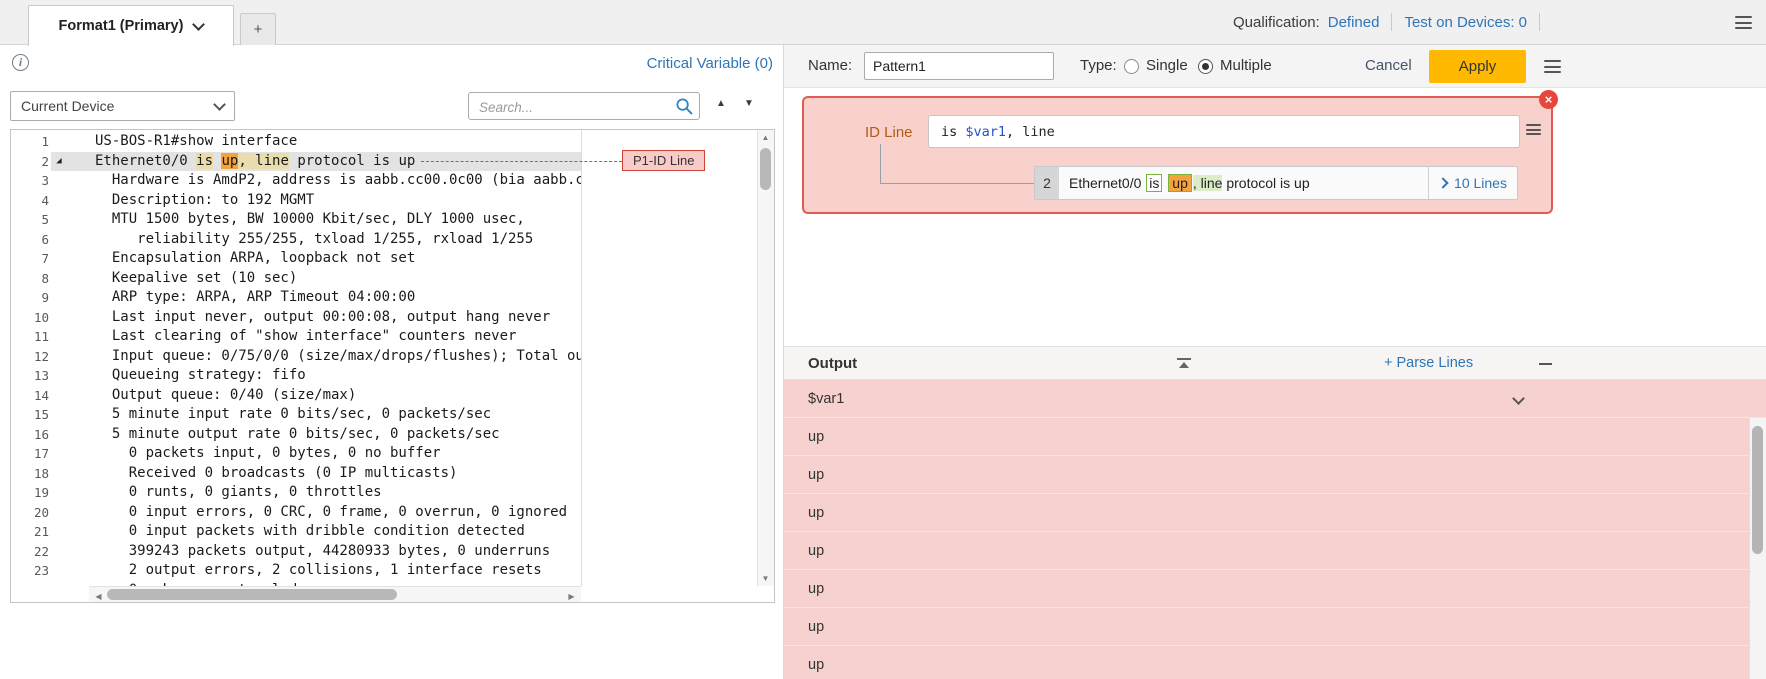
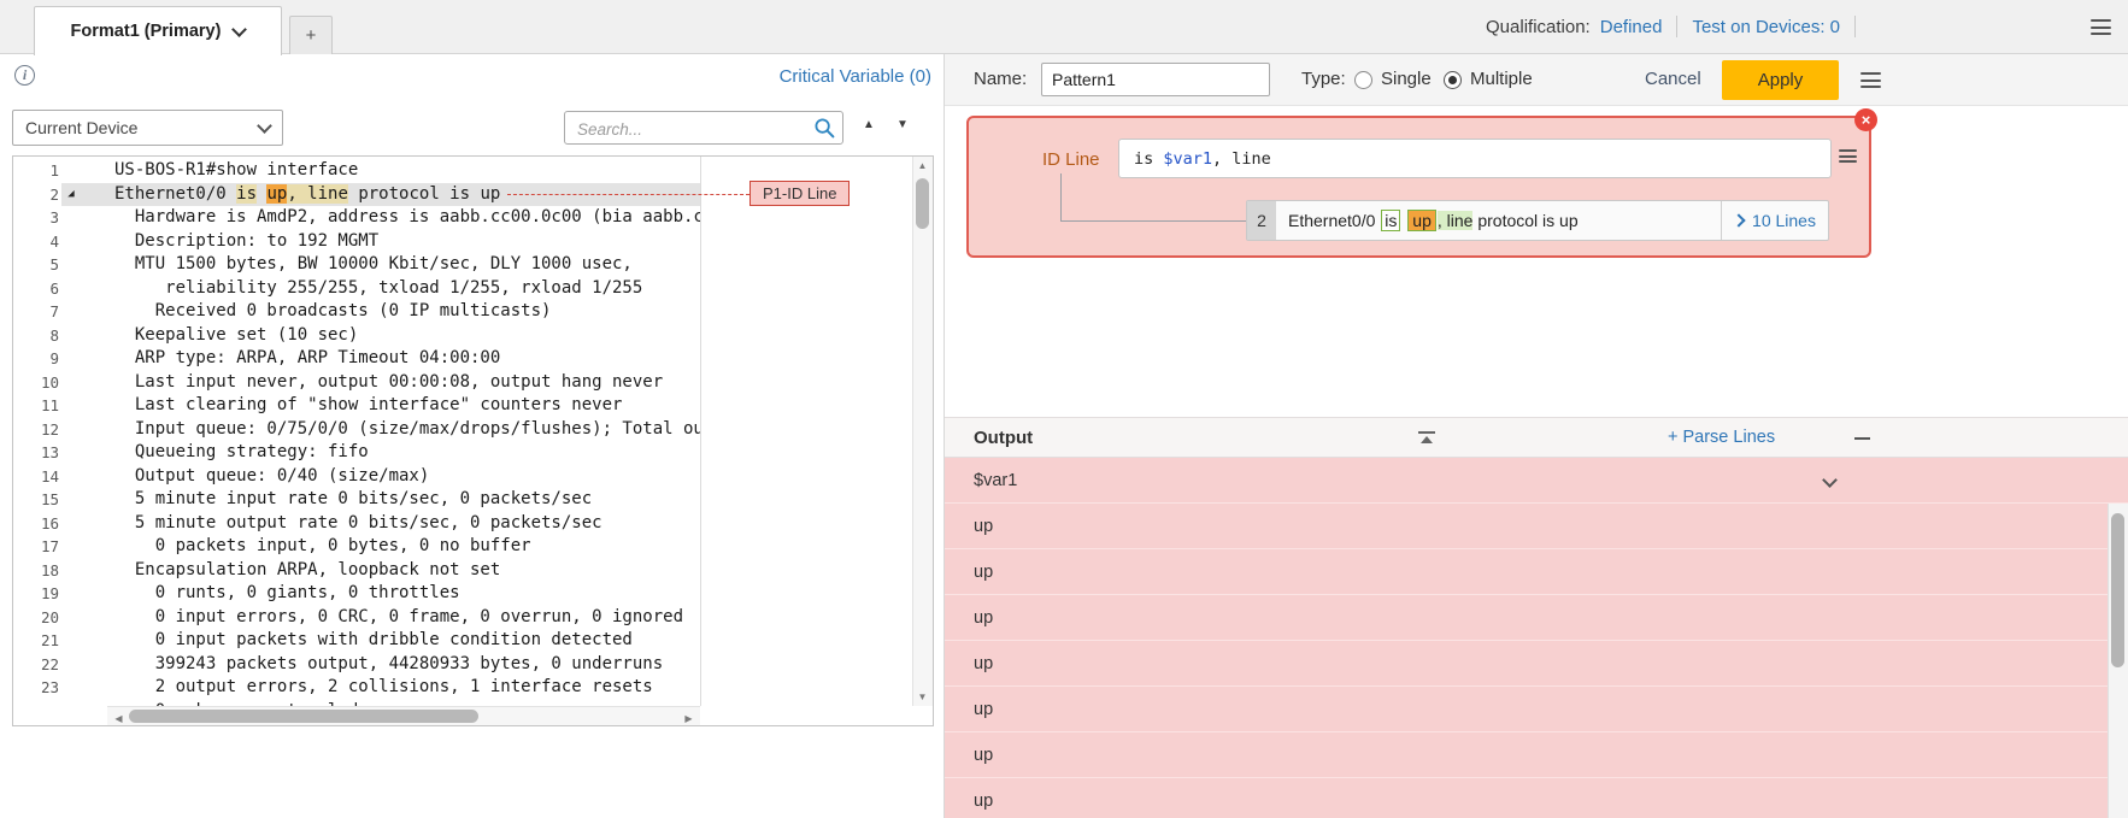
  Format1 (Primary)
  +
  Qualification:
  Defined
  Test on Devices: 0
  i
  Critical Variable (0)
  Current Device
  Search...
  ▲
  ▼
  1
  US-BOS-R1#show interface
  2
  ◢
  Ethernet0/0 is up, line protocol is up
  3
  Hardware is AmdP2, address is aabb.cc00.0c00 (bia aabb.c
  4
  Description: to 192 MGMT
  5
  MTU 1500 bytes, BW 10000 Kbit/sec, DLY 1000 usec,
  6
  reliability 255/255, txload 1/255, rxload 1/255
  7
- Encapsulation ARPA, loopback not set
+ Received 0 broadcasts (0 IP multicasts)
  8
  Keepalive set (10 sec)
  9
  ARP type: ARPA, ARP Timeout 04:00:00
  10
  Last input never, output 00:00:08, output hang never
  11
  Last clearing of "show interface" counters never
  12
  Input queue: 0/75/0/0 (size/max/drops/flushes); Total ou
  13
  Queueing strategy: fifo
  14
  Output queue: 0/40 (size/max)
  15
  5 minute input rate 0 bits/sec, 0 packets/sec
  16
  5 minute output rate 0 bits/sec, 0 packets/sec
  17
  0 packets input, 0 bytes, 0 no buffer
  18
- Received 0 broadcasts (0 IP multicasts)
+ Encapsulation ARPA, loopback not set
  19
  0 runts, 0 giants, 0 throttles
  20
  0 input errors, 0 CRC, 0 frame, 0 overrun, 0 ignored
  21
  0 input packets with dribble condition detected
  22
  399243 packets output, 44280933 bytes, 0 underruns
  23
  2 output errors, 2 collisions, 1 interface resets
  P1-ID Line
  ▲
  ▼
  ◀
  ▶
  Name:
  Pattern1
  Type:
  Single
  Multiple
  Cancel
  Apply
  ×
  ID Line
  is
  $var1
  , line
  2
  Ethernet0/0
  is
  up
  , line
  protocol is up
  10 Lines
  Output
  + Parse Lines
  $var1
  up
  up
  up
  up
  up
  up
  up
